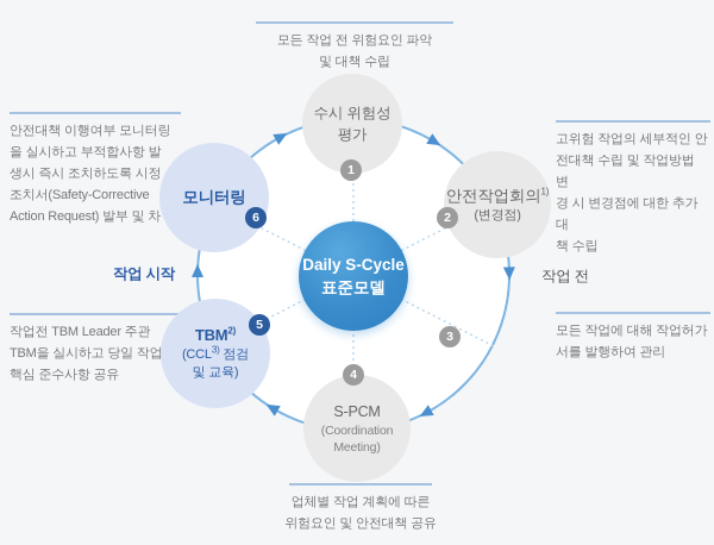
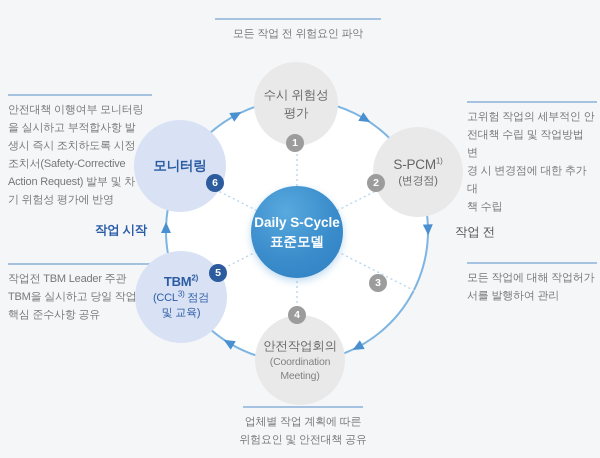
  모든 작업 전 위험요인 파악
- 및 대책 수립
  안전대책 이행여부 모니터링
  을 실시하고 부적합사항 발
  생시 즉시 조치하도록 시정
  조치서(Safety-Corrective
  Action Request) 발부 및 차
+ 기 위험성 평가에 반영
  작업전 TBM Leader 주관
  TBM을 실시하고 당일 작업
  핵심 준수사항 공유
  고위험 작업의 세부적인 안
  전대책 수립 및 작업방법 변
  경 시 변경점에 대한 추가 대
  책 수립
  모든 작업에 대해 작업허가
  서를 발행하여 관리
  업체별 작업 계획에 따른
  위험요인 및 안전대책 공유
  작업 시작
  작업 전
  수시 위험성
  평가
- 안전작업회의1)
+ S-PCM1)
  (변경점)
- S-PCM
+ 안전작업회의
  (Coordination
  Meeting)
  TBM2)
  (CCL3) 점검
  및 교육)
  모니터링
  Daily S-Cycle
  표준모델
  1
  2
  3
  4
  5
  6
